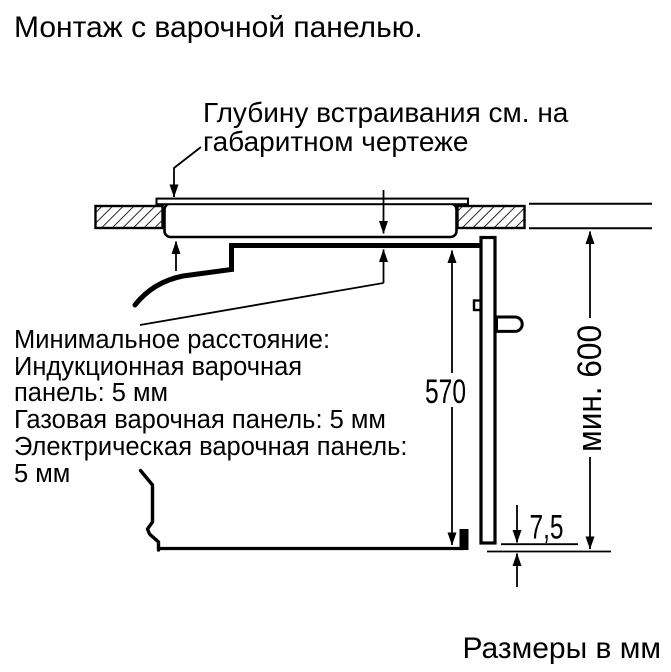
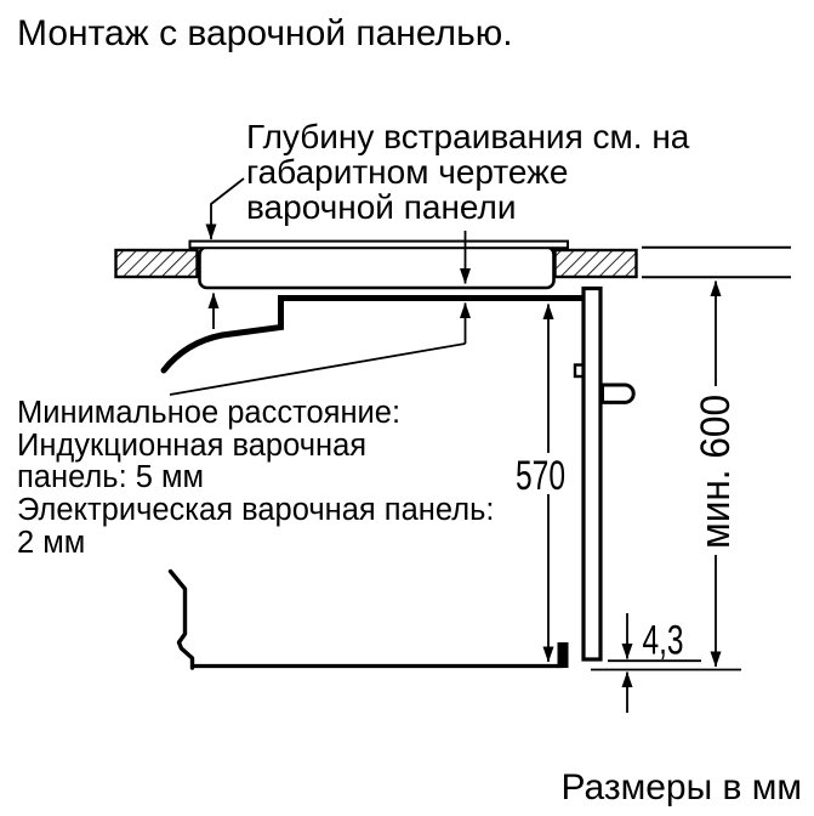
  Монтаж с варочной панелью.
  Глубину встраивания см. на
  габаритном чертеже
+ варочной панели
  Минимальное расстояние:
  Индукционная варочная
  панель: 5 мм
- Газовая варочная панель: 5 мм
  Электрическая варочная панель:
- 5 мм
+ 2 мм
  Размеры в мм
  570
- 7,5
+ 4,3
